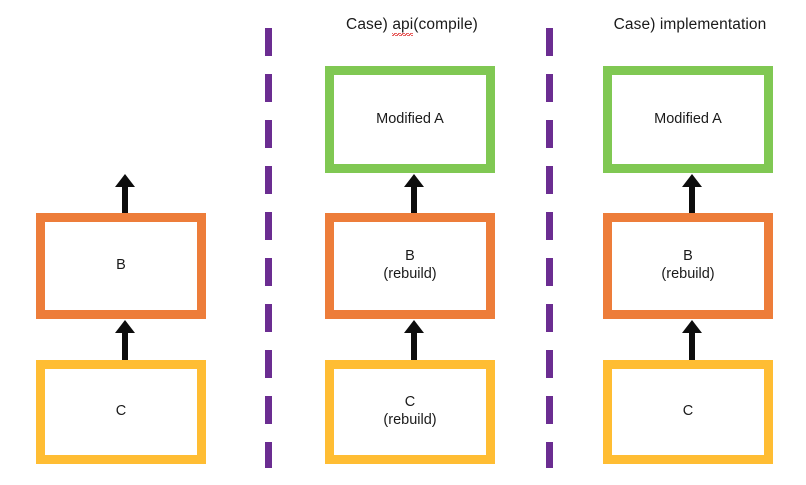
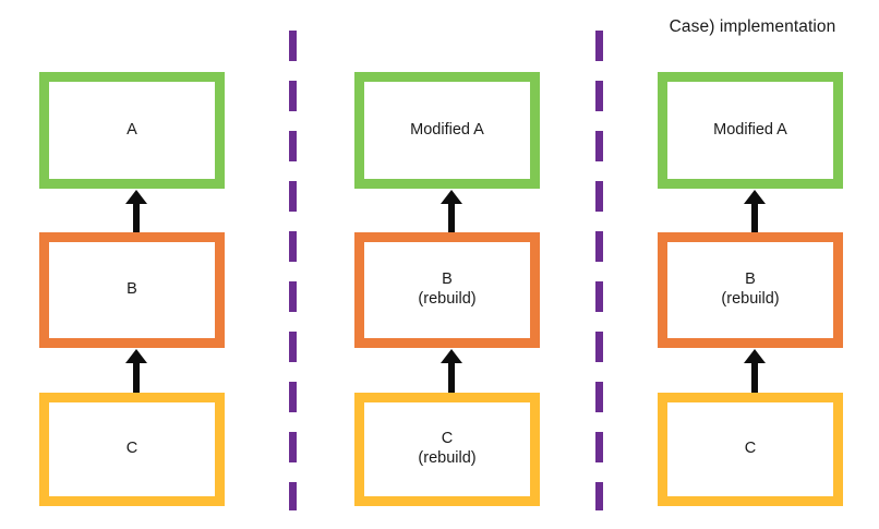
+ A
  B
  C
- Case) api(compile)
  Modified A
  B
  (rebuild)
  C
  (rebuild)
  Case) implementation
  Modified A
  B
  (rebuild)
  C
